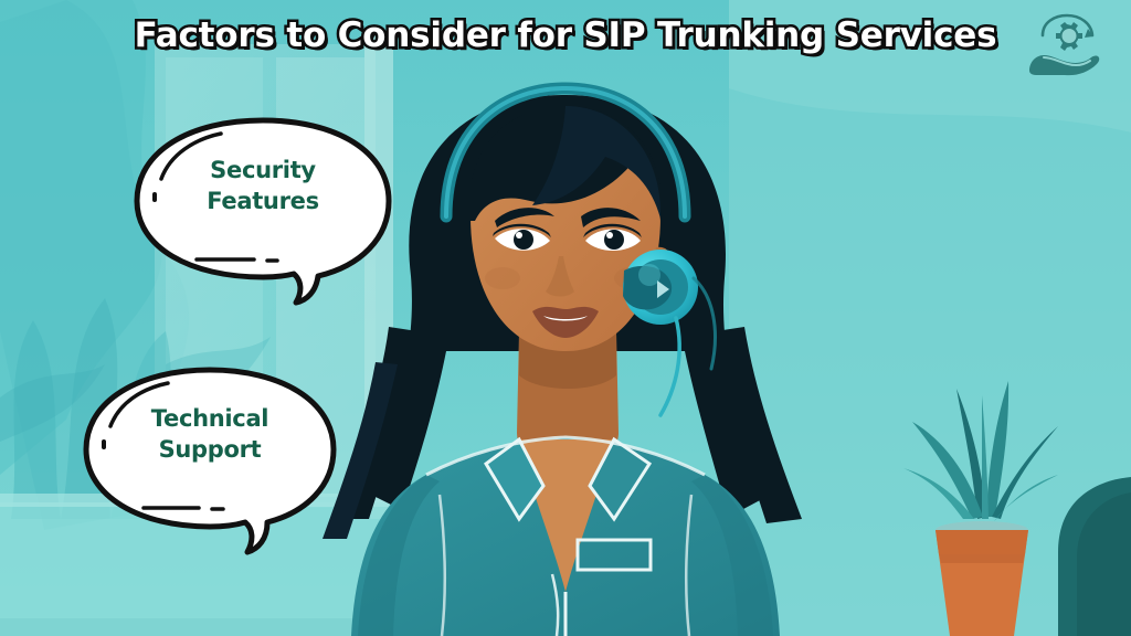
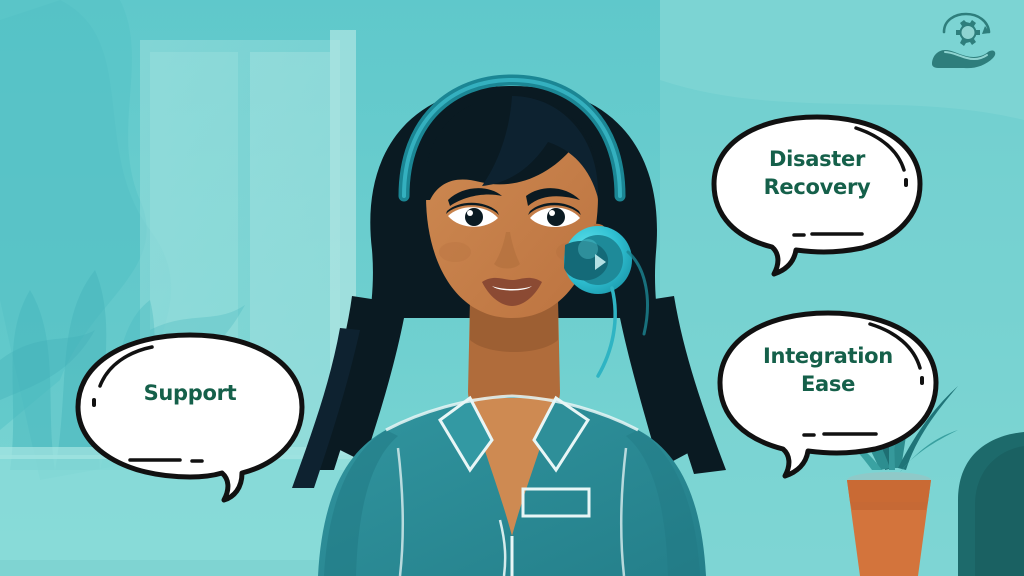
- Factors to Consider for SIP Trunking Services
- Security
- Features
- Technical
  Support
+ Disaster
+ Recovery
+ Integration
+ Ease
